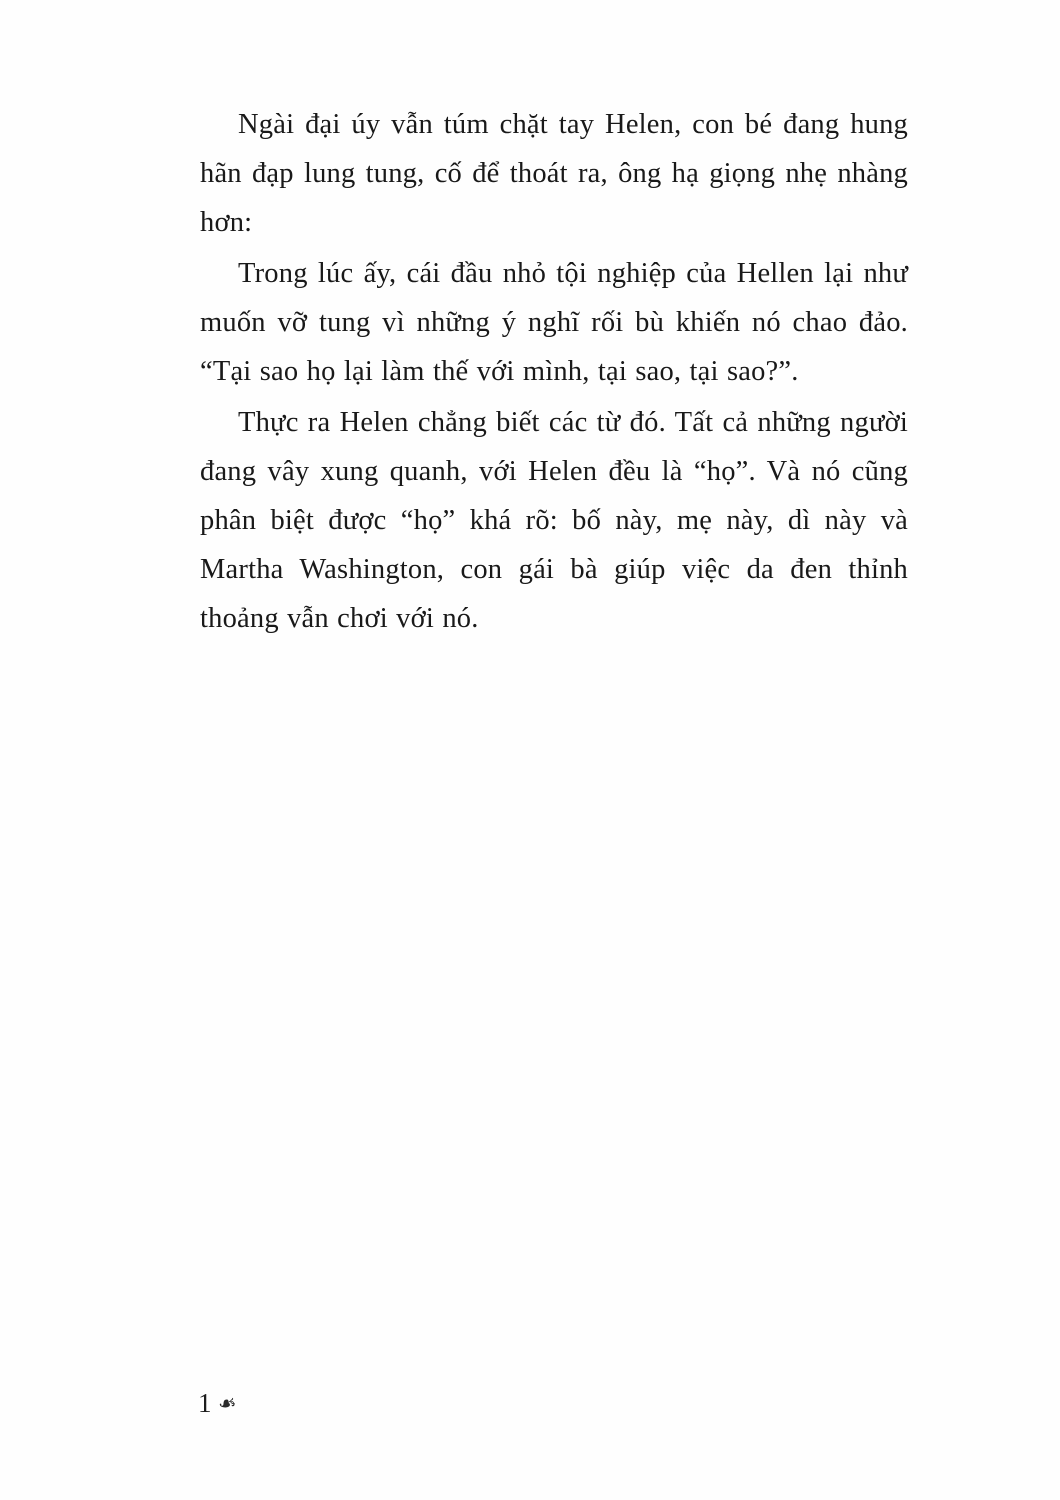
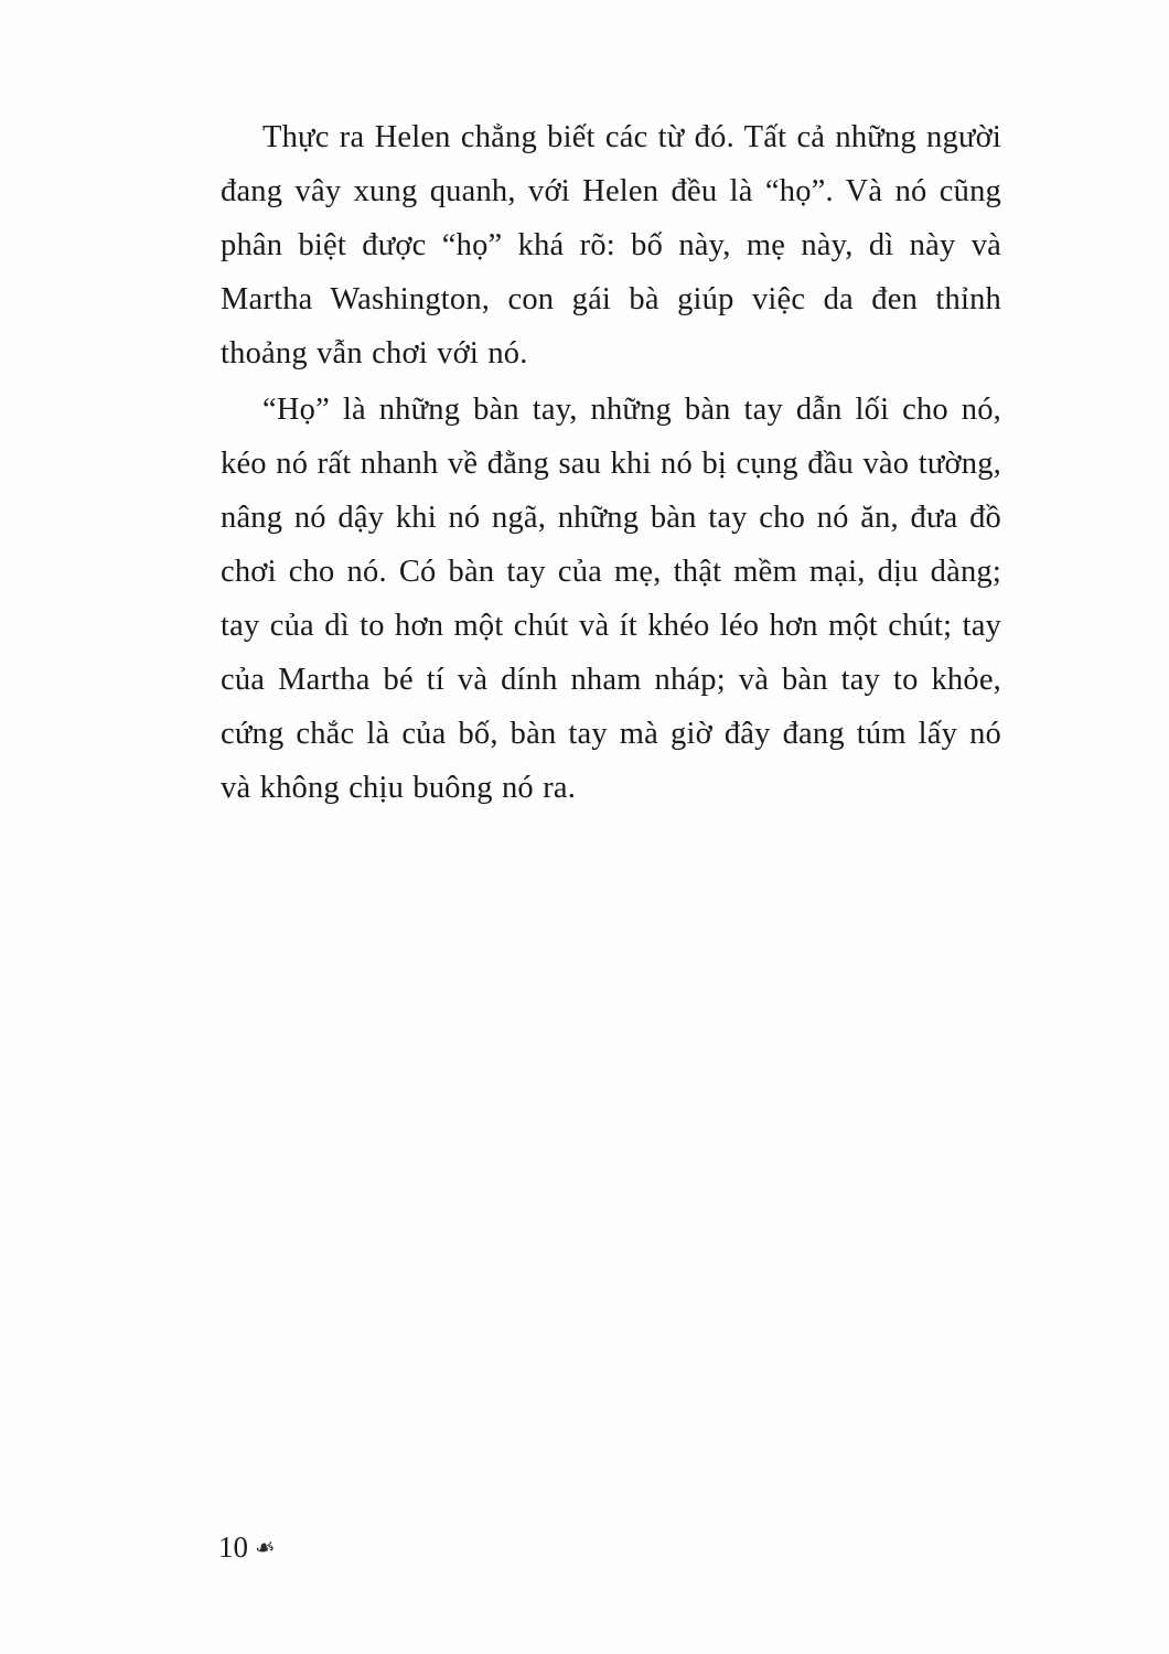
- Ngài đại úy vẫn túm chặt tay Helen, con bé đang hung hãn đạp lung tung, cố để thoát ra, ông hạ giọng nhẹ nhàng hơn:
- Trong lúc ấy, cái đầu nhỏ tội nghiệp của Hellen lại như muốn vỡ tung vì những ý nghĩ rối bù khiến nó chao đảo. “Tại sao họ lại làm thế với mình, tại sao, tại sao?”.
  Thực ra Helen chẳng biết các từ đó. Tất cả những người đang vây xung quanh, với Helen đều là “họ”. Và nó cũng phân biệt được “họ” khá rõ: bố này, mẹ này, dì này và Martha Washington, con gái bà giúp việc da đen thỉnh thoảng vẫn chơi với nó.
+ “Họ” là những bàn tay, những bàn tay dẫn lối cho nó, kéo nó rất nhanh về đằng sau khi nó bị cụng đầu vào tường, nâng nó dậy khi nó ngã, những bàn tay cho nó ăn, đưa đồ chơi cho nó. Có bàn tay của mẹ, thật mềm mại, dịu dàng; tay của dì to hơn một chút và ít khéo léo hơn một chút; tay của Martha bé tí và dính nham nháp; và bàn tay to khỏe, cứng chắc là của bố, bàn tay mà giờ đây đang túm lấy nó và không chịu buông nó ra.
- 1
+ 10
